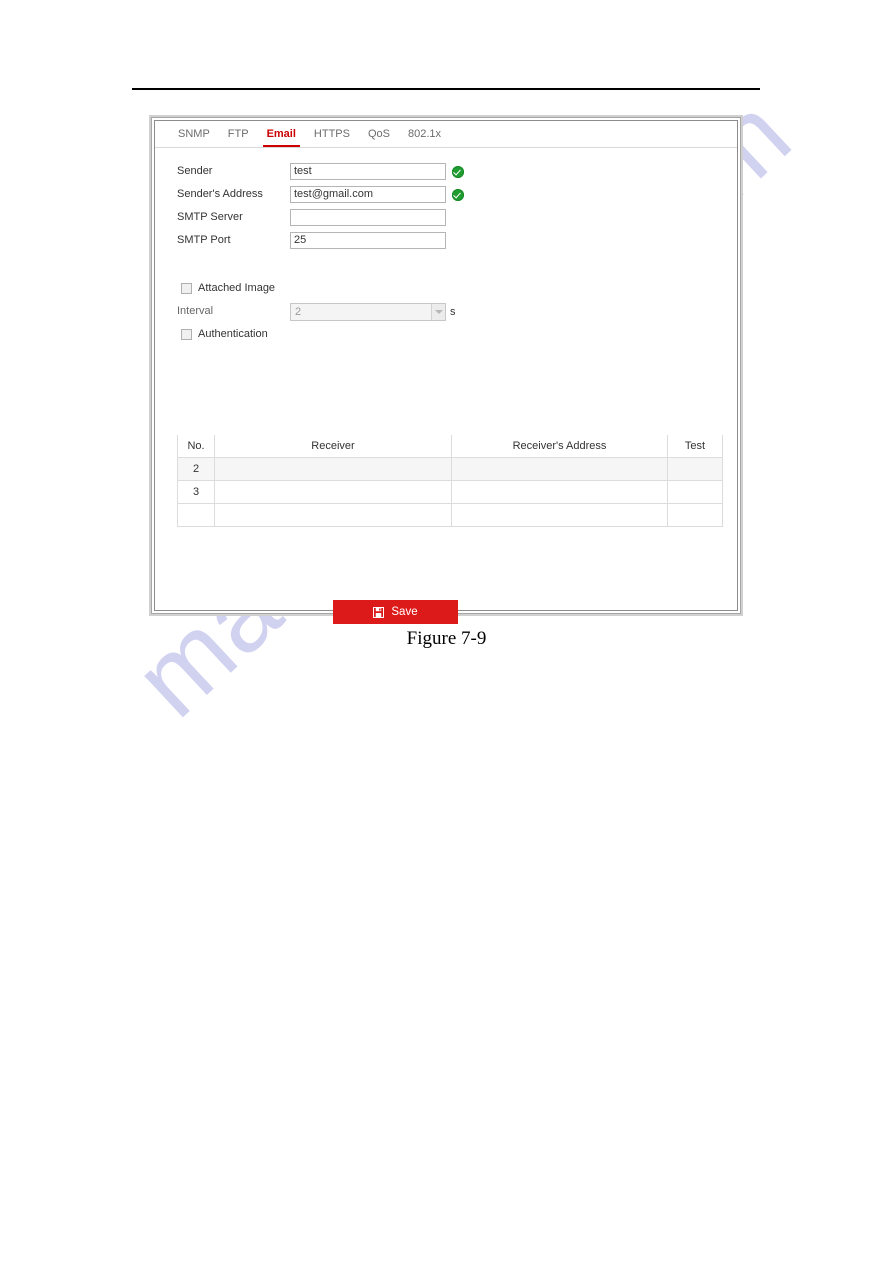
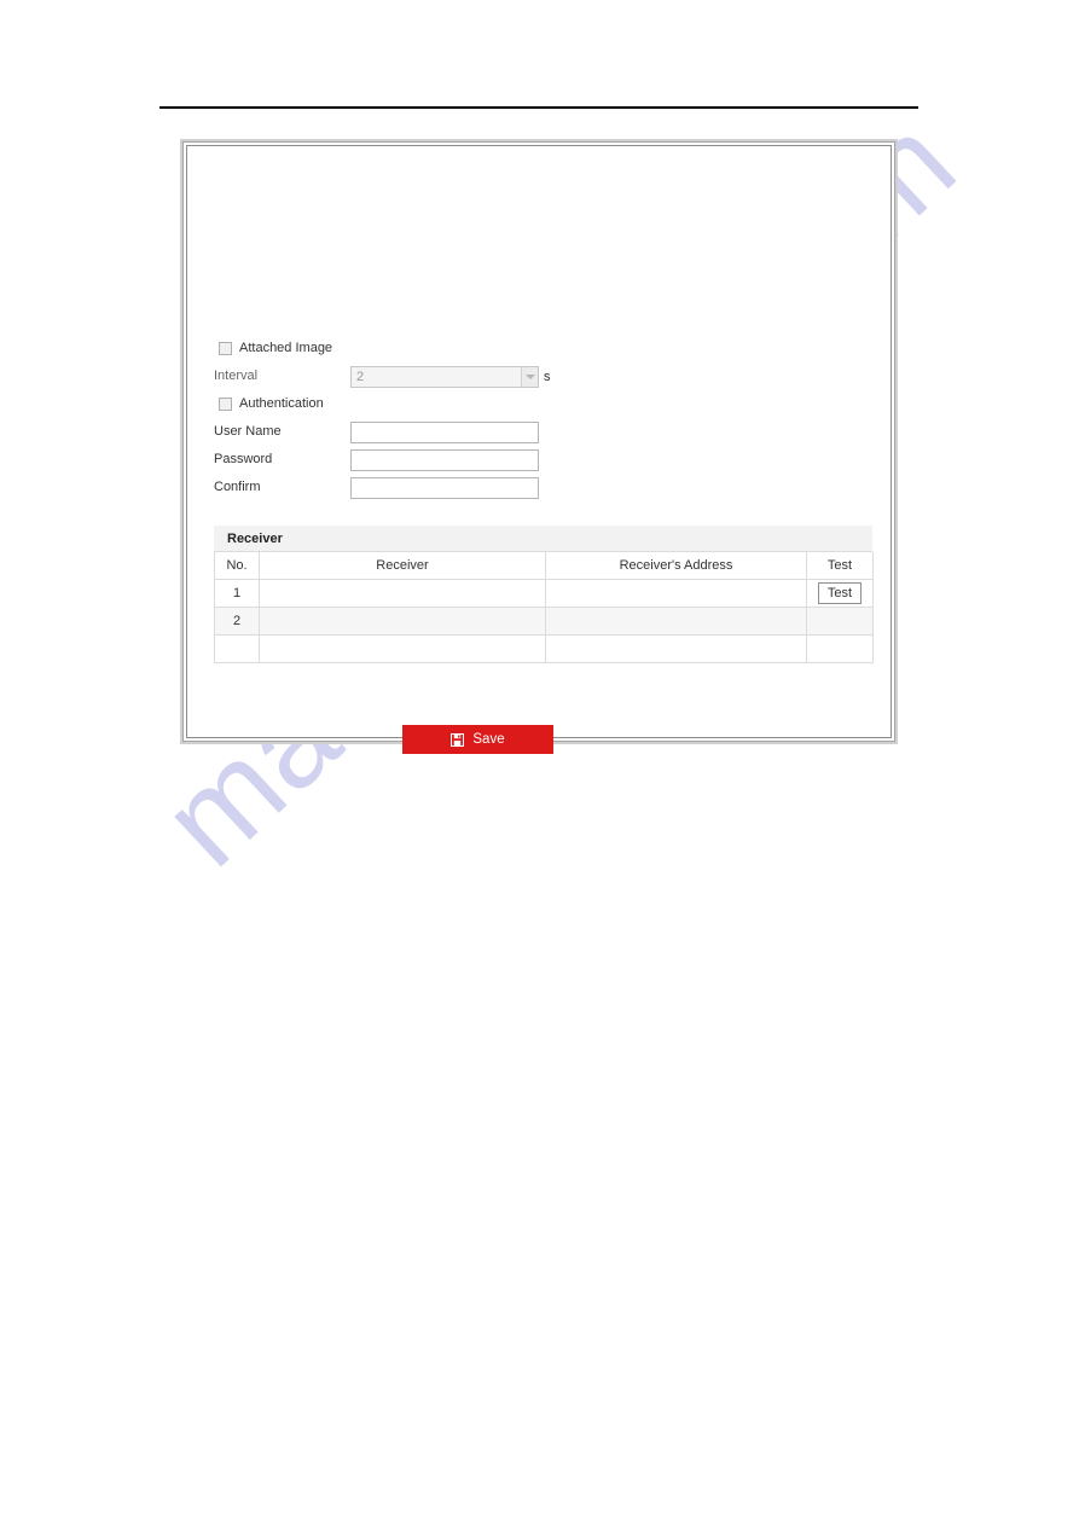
- SNMP
- FTP
- Email
- HTTPS
- QoS
- 802.1x
- Sender
- test
- Sender's Address
- test@gmail.com
- SMTP Server
- SMTP Port
- 25
  Attached Image
  Interval
  2
  s
  Authentication
+ User Name
+ Password
+ Confirm
+ Receiver
  No.	Receiver	Receiver's Address	Test
+ 1			Test
  2
- 3
  Save
- Figure 7-9
